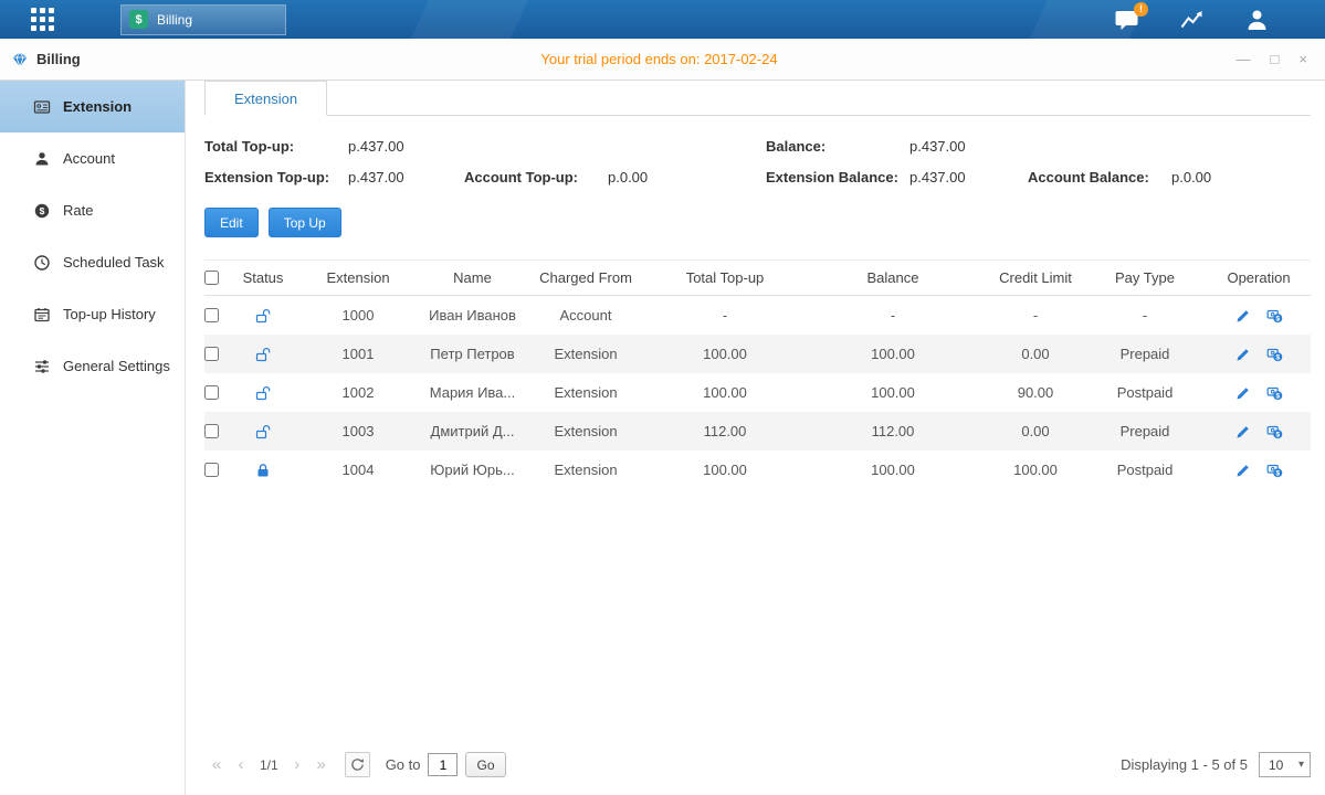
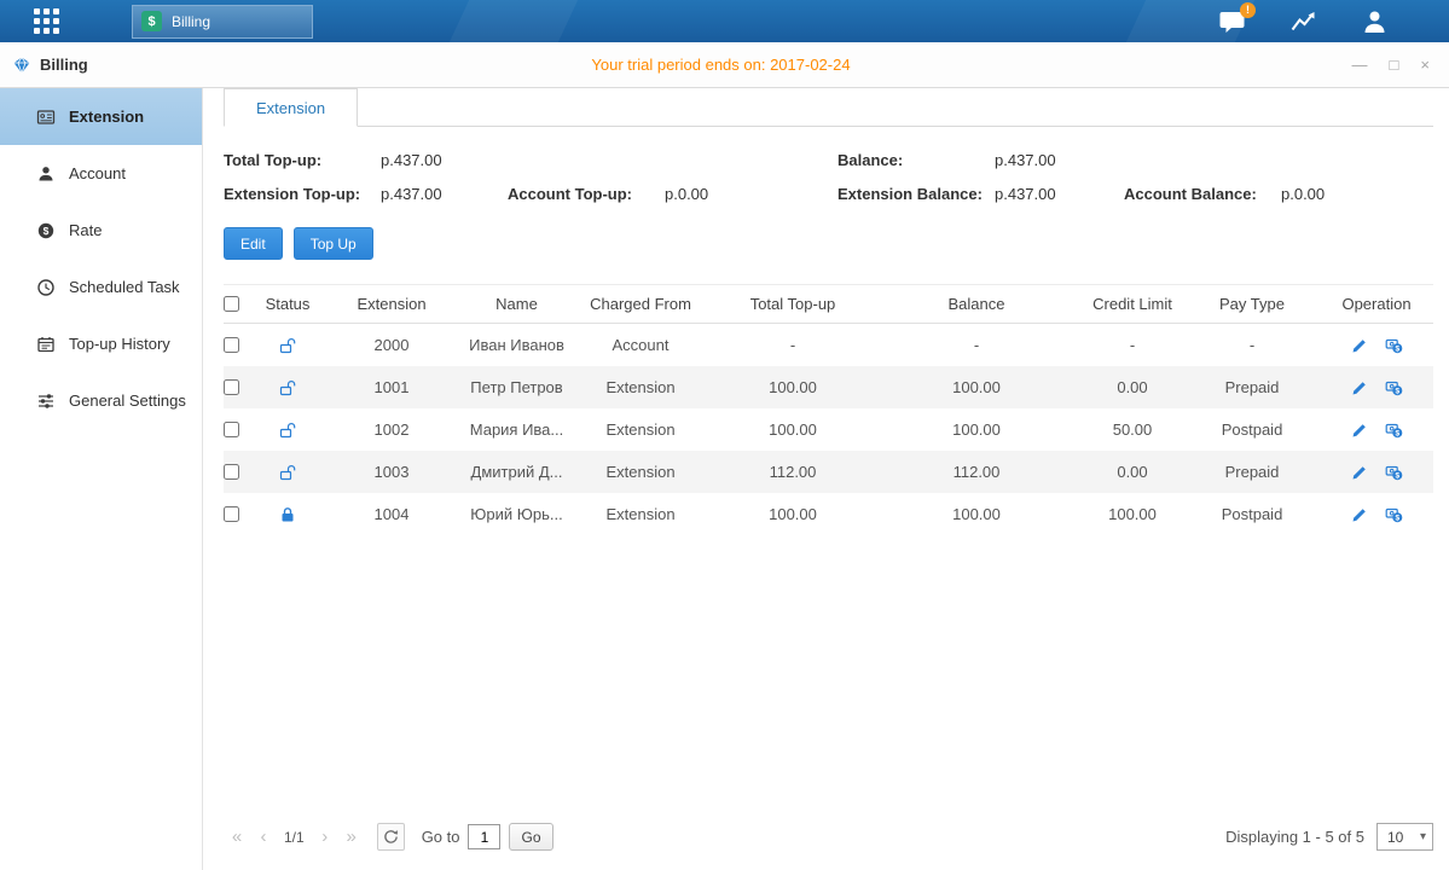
  $
  Billing
  !
  Billing
  Your trial period ends on: 2017-02-24
  —
  □
  ×
  Extension
  Account
  $
  Rate
  Scheduled Task
  Top-up History
  General Settings
  Extension
  Total Top-up:
  p.437.00
  Balance:
  p.437.00
  Extension Top-up:
  p.437.00
  Account Top-up:
  p.0.00
  Extension Balance:
  p.437.00
  Account Balance:
  p.0.00
  Edit
  Top Up
  Status
  Extension
  Name
  Charged From
  Total Top-up
  Balance
  Credit Limit
  Pay Type
  Operation
- 1000
+ 2000
  Иван Иванов
  Account
  -
  -
  -
  -
  1001
  Петр Петров
  Extension
  100.00
  100.00
  0.00
  Prepaid
  1002
  Мария Ива...
  Extension
  100.00
  100.00
- 90.00
+ 50.00
  Postpaid
  1003
  Дмитрий Д...
  Extension
  112.00
  112.00
  0.00
  Prepaid
  1004
  Юрий Юрь...
  Extension
  100.00
  100.00
  100.00
  Postpaid
  «
  ‹
  1/1
  ›
  »
  Go to
  1
  Go
  Displaying 1 - 5 of 5
  10
  ▾
